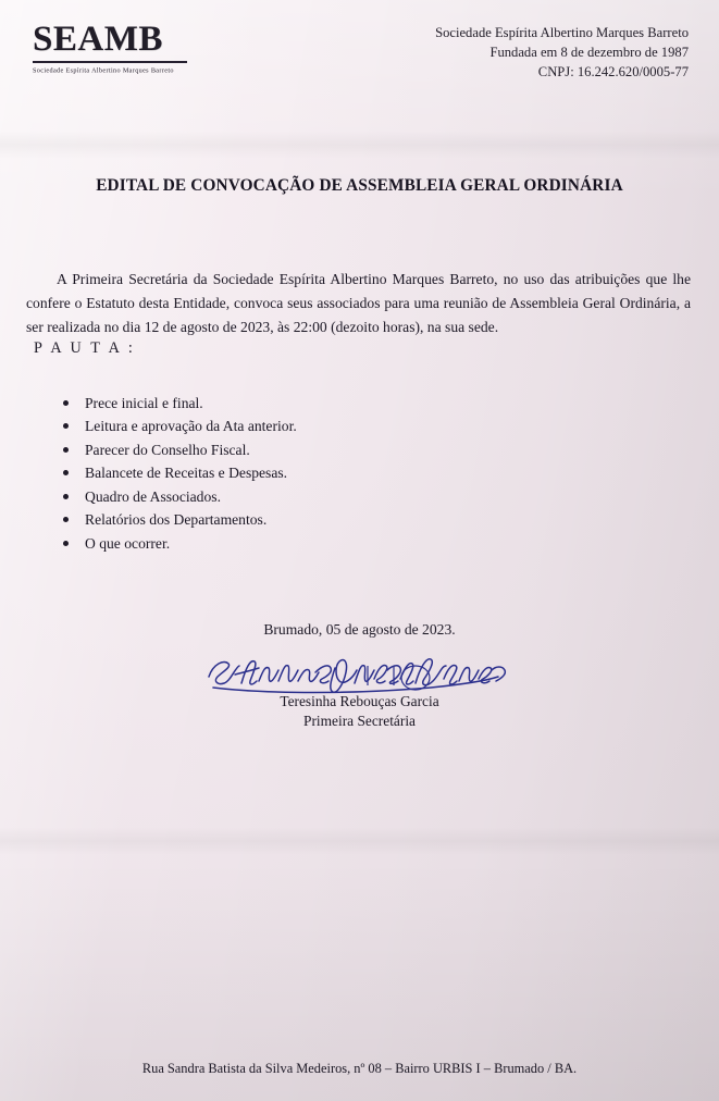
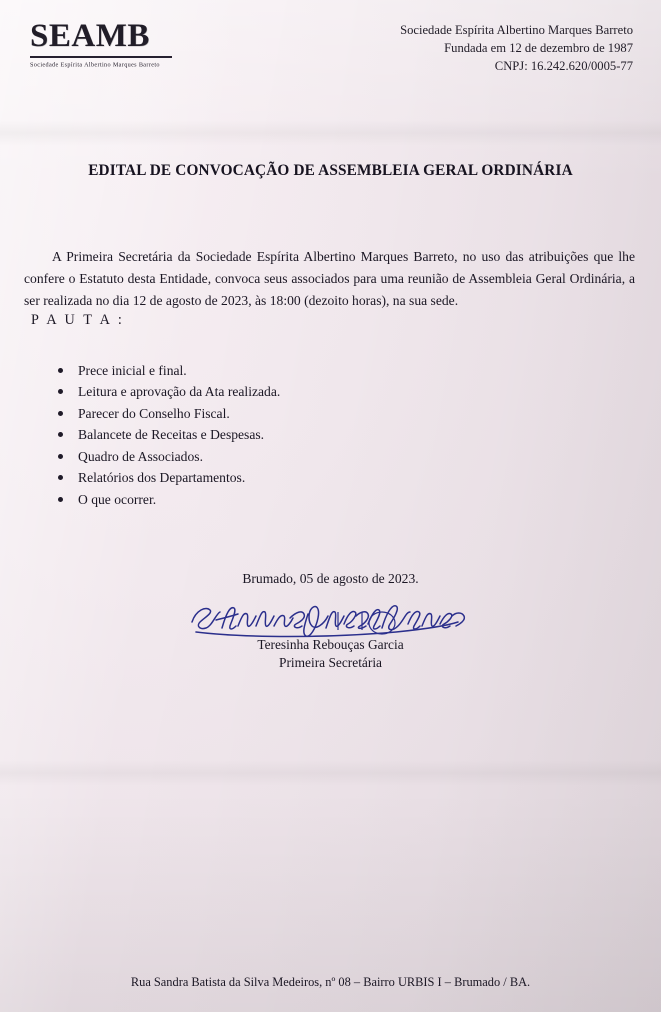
  SEAMB
  Sociedade Espírita Albertino Marques Barreto
- Fundada em 8 de dezembro de 1987
+ Fundada em 12 de dezembro de 1987
  CNPJ: 16.242.620/0005-77
  EDITAL DE CONVOCAÇÃO DE ASSEMBLEIA GERAL ORDINÁRIA
- A Primeira Secretária da Sociedade Espírita Albertino Marques Barreto, no uso das atribuições que lhe confere o Estatuto desta Entidade, convoca seus associados para uma reunião de Assembleia Geral Ordinária, a ser realizada no dia 12 de agosto de 2023, às 22:00 (dezoito horas), na sua sede.
+ A Primeira Secretária da Sociedade Espírita Albertino Marques Barreto, no uso das atribuições que lhe confere o Estatuto desta Entidade, convoca seus associados para uma reunião de Assembleia Geral Ordinária, a ser realizada no dia 12 de agosto de 2023, às 18:00 (dezoito horas), na sua sede.
  P A U T A :
  Prece inicial e final.
- Leitura e aprovação da Ata anterior.
+ Leitura e aprovação da Ata realizada.
  Parecer do Conselho Fiscal.
  Balancete de Receitas e Despesas.
  Quadro de Associados.
  Relatórios dos Departamentos.
  O que ocorrer.
  Brumado, 05 de agosto de 2023.
  Teresinha Rebouças Garcia
  Primeira Secretária
  Rua Sandra Batista da Silva Medeiros, nº 08 – Bairro URBIS I – Brumado / BA.
